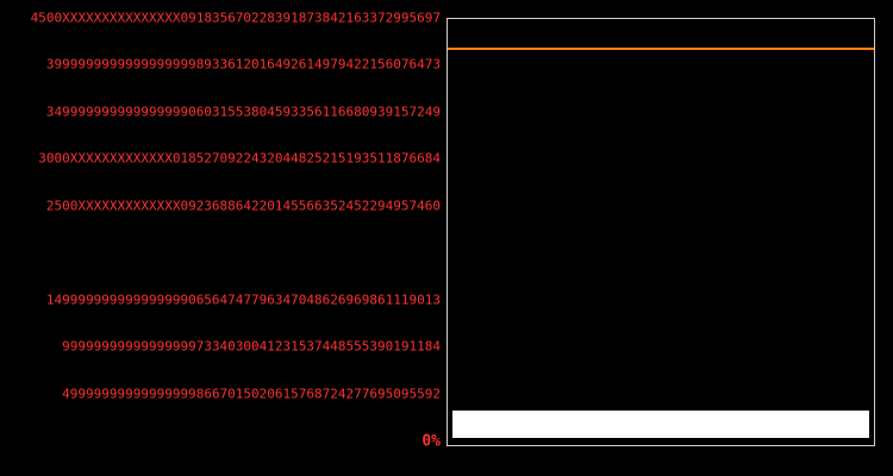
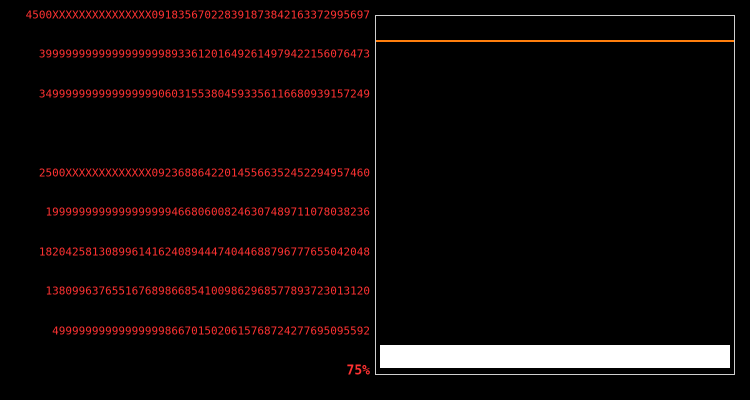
  4500XXXXXXXXXXXXXXX091835670228391873842163372995697
  39999999999999999998933612016492614979422156076473
  34999999999999999906031553804593356116680939157249
- 3000XXXXXXXXXXXXX0185270922432044825215193511876684
  2500XXXXXXXXXXXXX092368864220145566352452294957460
+ 1999999999999999999466806008246307489711078038236
- 14999999999999999906564747796347048626969861119013
+ 18204258130899614162408944474044688796777655042048
- 999999999999999997334030041231537448555390191184
+ 1380996376551676898668541009862968577893723013120
  499999999999999998667015020615768724277695095592
- 0%
+ 75%
